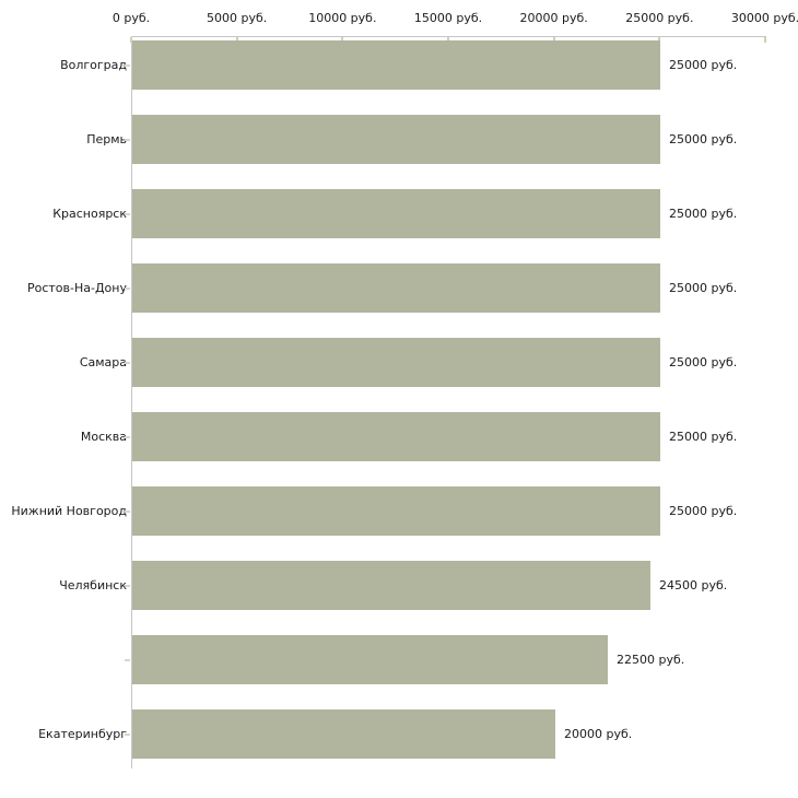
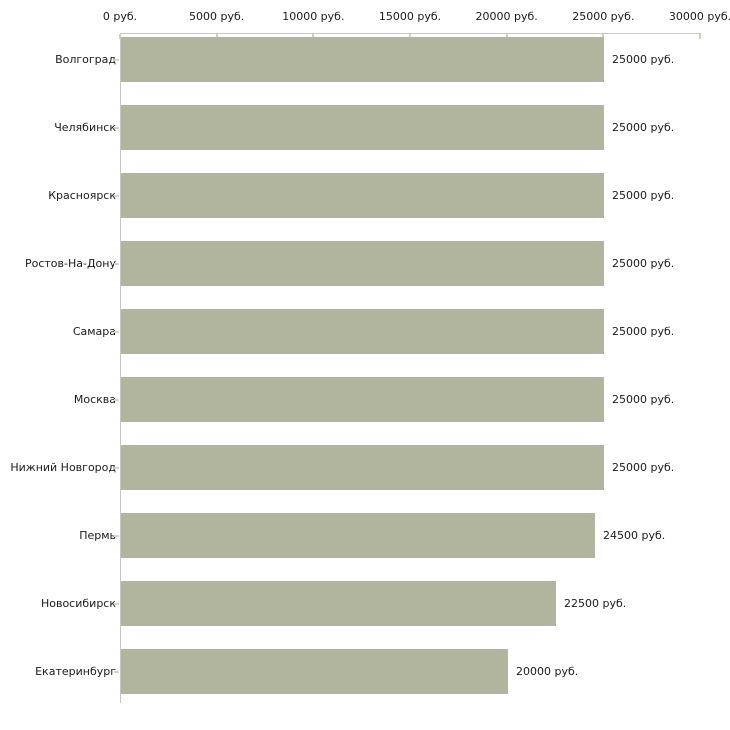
  0 руб.
  5000 руб.
  10000 руб.
  15000 руб.
  20000 руб.
  25000 руб.
  30000 руб.
  Волгоград
  25000 руб.
- Пермь
+ Челябинск
  25000 руб.
  Красноярск
  25000 руб.
  Ростов-На-Дону
  25000 руб.
  Самара
  25000 руб.
  Москва
  25000 руб.
  Нижний Новгород
  25000 руб.
- Челябинск
+ Пермь
  24500 руб.
+ Новосибирск
  22500 руб.
  Екатеринбур
  20000 руб.
